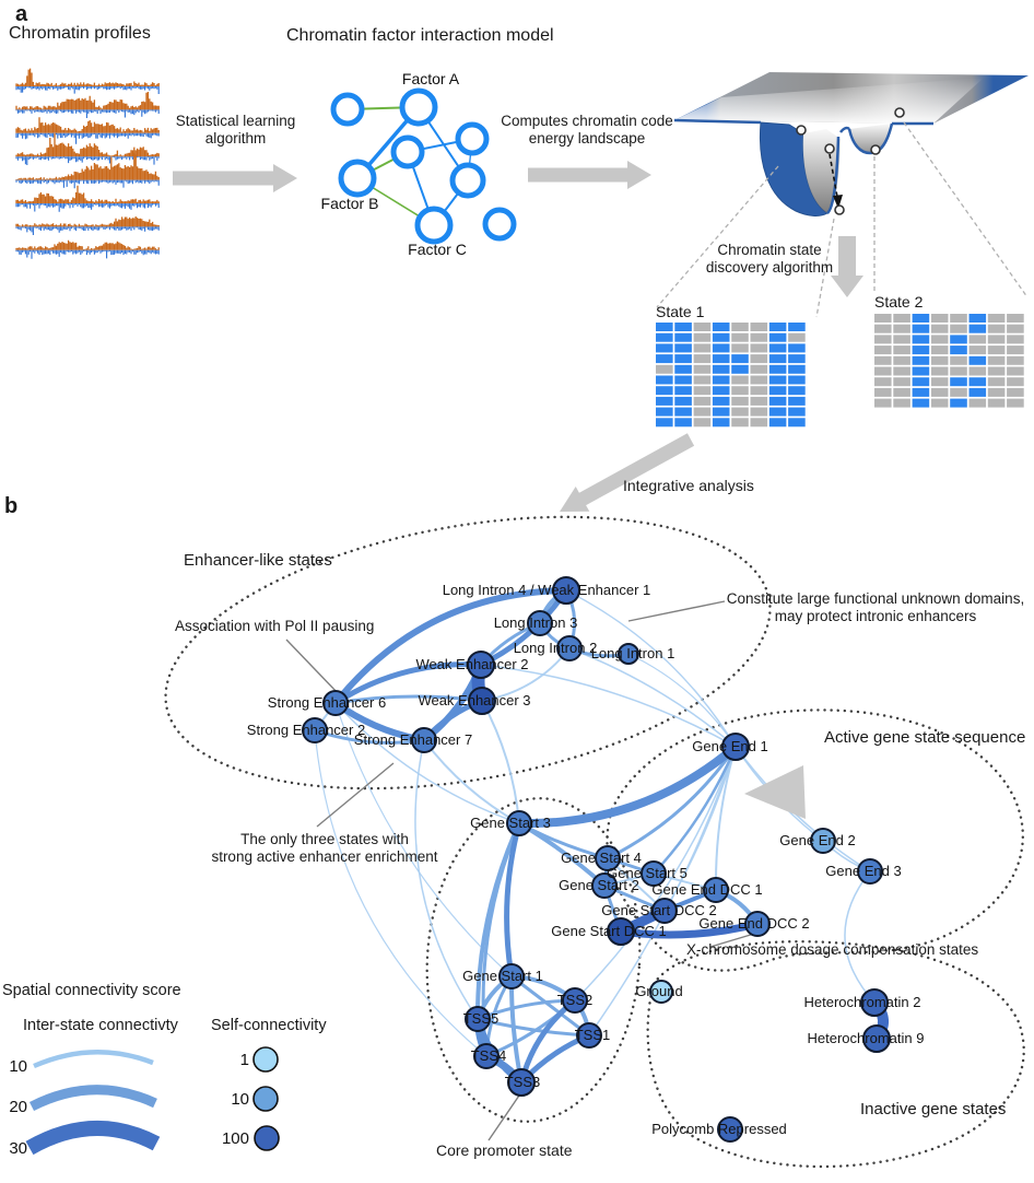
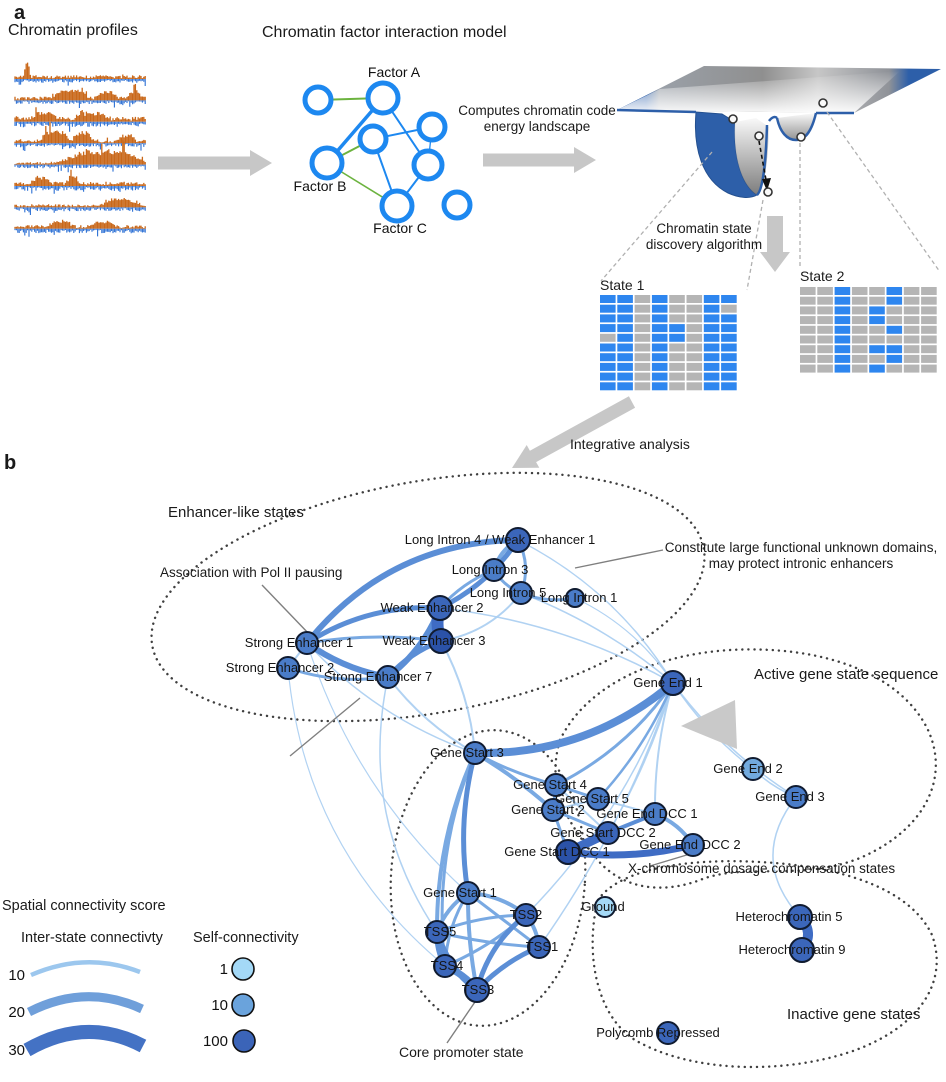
  Factor A
  Factor B
  Factor C
- Strong Enhancer 6
+ Strong Enhancer 1
  Strong Enhancer 2
  Strong Enhancer 7
  Weak Enhancer 2
  Weak Enhancer 3
  Long Intron 4 / Weak Enhancer 1
  Long Intron 3
- Long Intron 2
+ Long Intron 5
  Long Intron 1
  Gene End 1
  Gene End 2
  Gene End 3
  Gene Start 3
  Gene Start 4
  Gene Start 5
  Gene Start 2
  Gene End DCC 1
  Gene Start DCC 2
  Gene Start DCC 1
  Gene End DCC 2
  Gene Start 1
  TSS2
  TSS5
  TSS1
  TSS4
  TSS3
  Ground
- Heterochromatin 2
+ Heterochromatin 5
  Heterochromatin 9
  Polycomb Repressed
  10
  20
  30
  1
  10
  100
  a
  Chromatin profiles
  Chromatin factor interaction model
- Statistical learning
- algorithm
  Computes chromatin code
  energy landscape
  Chromatin state
  discovery algorithm
  State 1
  State 2
  Integrative analysis
  b
  Enhancer-like states
  Active gene state sequence
  Inactive gene states
  Association with Pol II pausing
  Constitute large functional unknown domains,
  may protect intronic enhancers
- The only three states with
- strong active enhancer enrichment
  X-chromosome dosage compensation states
  Core promoter state
  Spatial connectivity score
  Inter-state connectivty
  Self-connectivity
